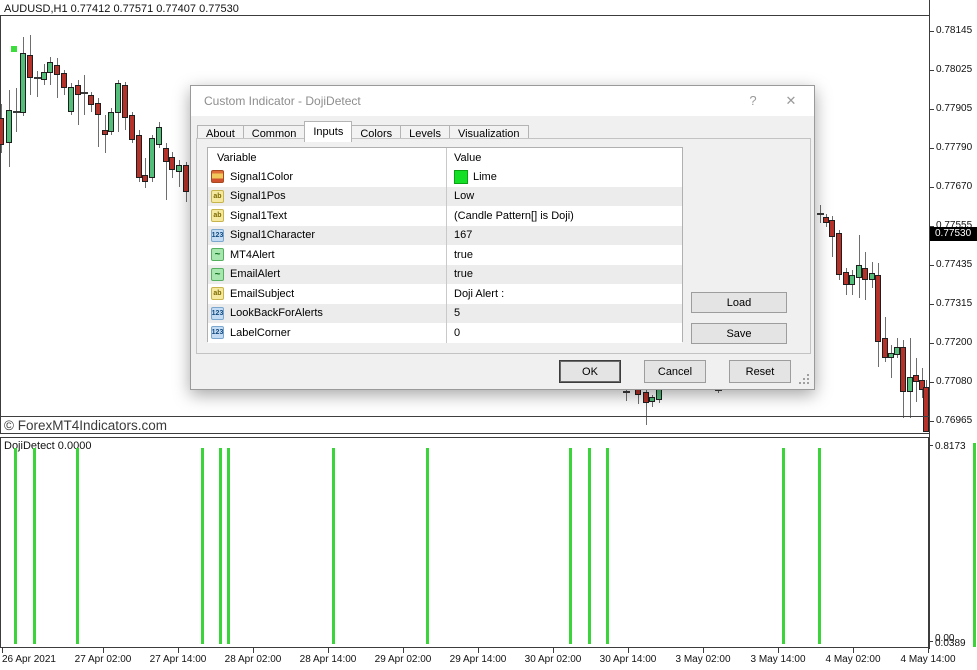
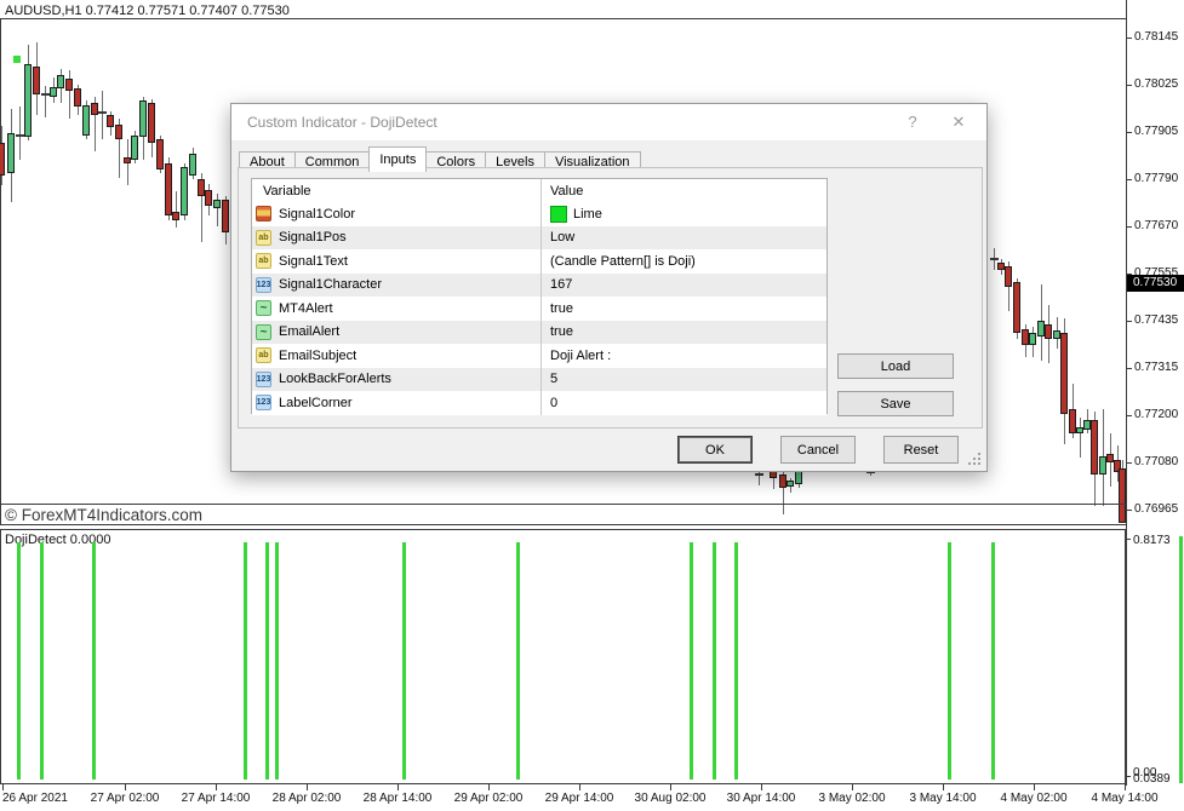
  AUDUSD,H1 0.77412 0.77571 0.77407 0.77530
  © ForexMT4Indicators.com
  0.78145
  0.78025
  0.77905
  0.77790
  0.77670
  0.77555
  0.77435
  0.77315
  0.77200
  0.77080
  0.76965
  0.77530
  DojiDetect 0.0000
  Custom Indicator - DojiDetect
  ?
  ✕
  About Common Inputs Colors Levels Visualization
  Variable
  Value
  Signal1Color
  Lime
  Signal1Pos
  Low
  Signal1Text
  (Candle Pattern[] is Doji)
  Signal1Character
  167
  ~
  MT4Alert
  true
  ~
  EmailAlert
  true
  EmailSubject
  Doji Alert :
  LookBackForAlerts
  5
  LabelCorner
  0
  Load
  Save
  OK
  Cancel
  Reset
  0.8173
  0.00
  0.0389
  26 Apr 2021
  27 Apr 02:00
  27 Apr 14:00
  28 Apr 02:00
  28 Apr 14:00
  29 Apr 02:00
  29 Apr 14:00
- 30 Apr 02:00
+ 30 Aug 02:00
  30 Apr 14:00
  3 May 02:00
  3 May 14:00
  4 May 02:00
  4 May 14:00
